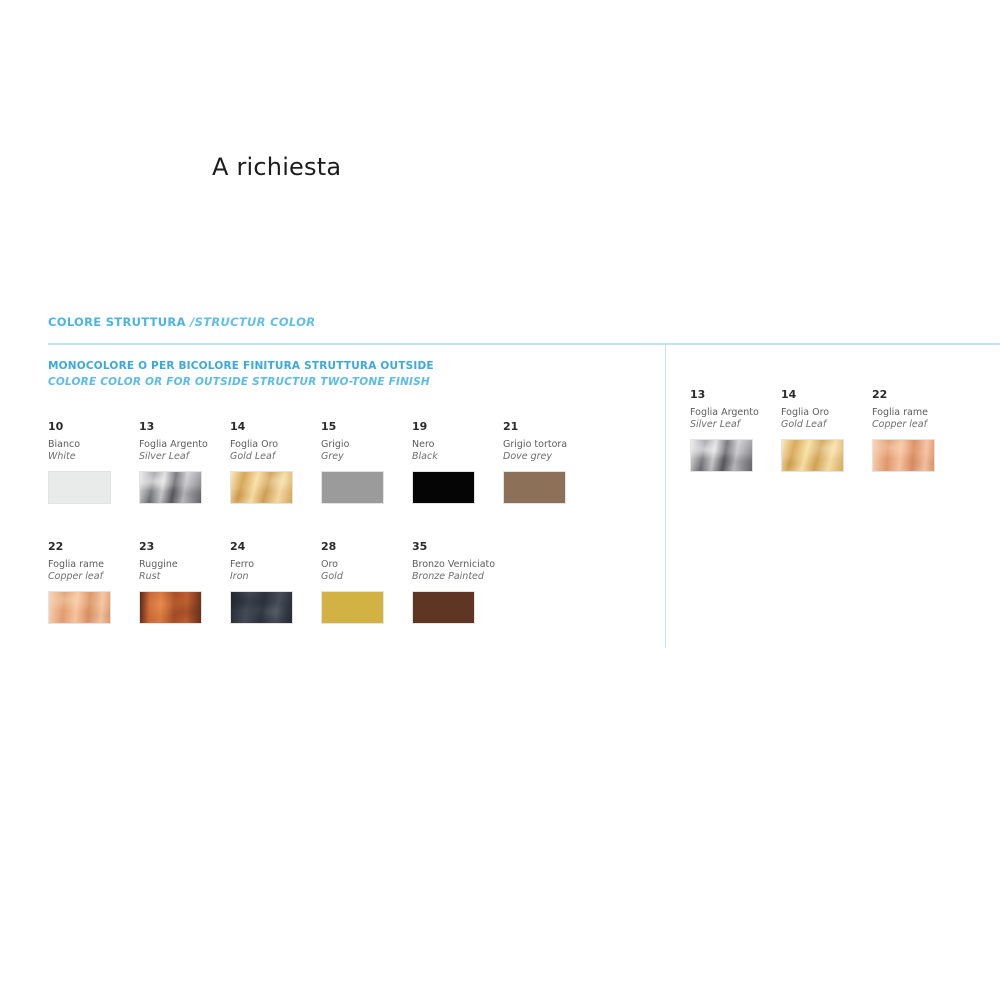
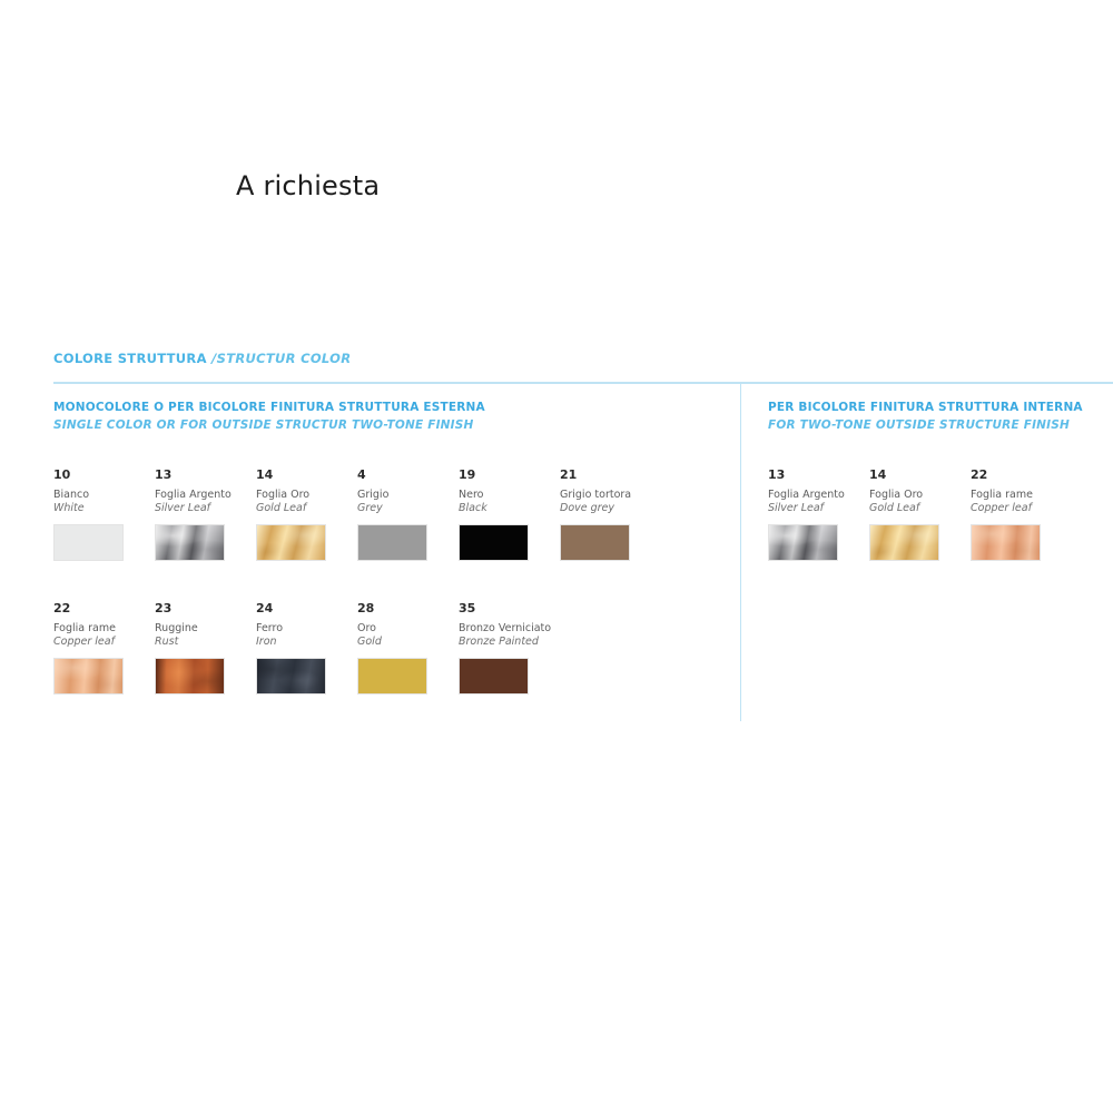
  A richiesta
  COLORE STRUTTURA /STRUCTUR COLOR
- MONOCOLORE O PER BICOLORE FINITURA STRUTTURA OUTSIDE
+ MONOCOLORE O PER BICOLORE FINITURA STRUTTURA ESTERNA
- COLORE COLOR OR FOR OUTSIDE STRUCTUR TWO-TONE FINISH
+ SINGLE COLOR OR FOR OUTSIDE STRUCTUR TWO-TONE FINISH
  10
  Bianco
  White
  13
  Foglia Argento
  Silver Leaf
  14
  Foglia Oro
  Gold Leaf
- 15
+ 4
  Grigio
  Grey
  19
  Nero
  Black
  21
  Grigio tortora
  Dove grey
  22
  Foglia rame
  Copper leaf
  23
  Ruggine
  Rust
  24
  Ferro
  Iron
  28
  Oro
  Gold
  35
  Bronzo Verniciato
  Bronze Painted
+ PER BICOLORE FINITURA STRUTTURA INTERNA
+ FOR TWO-TONE OUTSIDE STRUCTURE FINISH
  13
  Foglia Argento
  Silver Leaf
  14
  Foglia Oro
  Gold Leaf
  22
  Foglia rame
  Copper leaf
